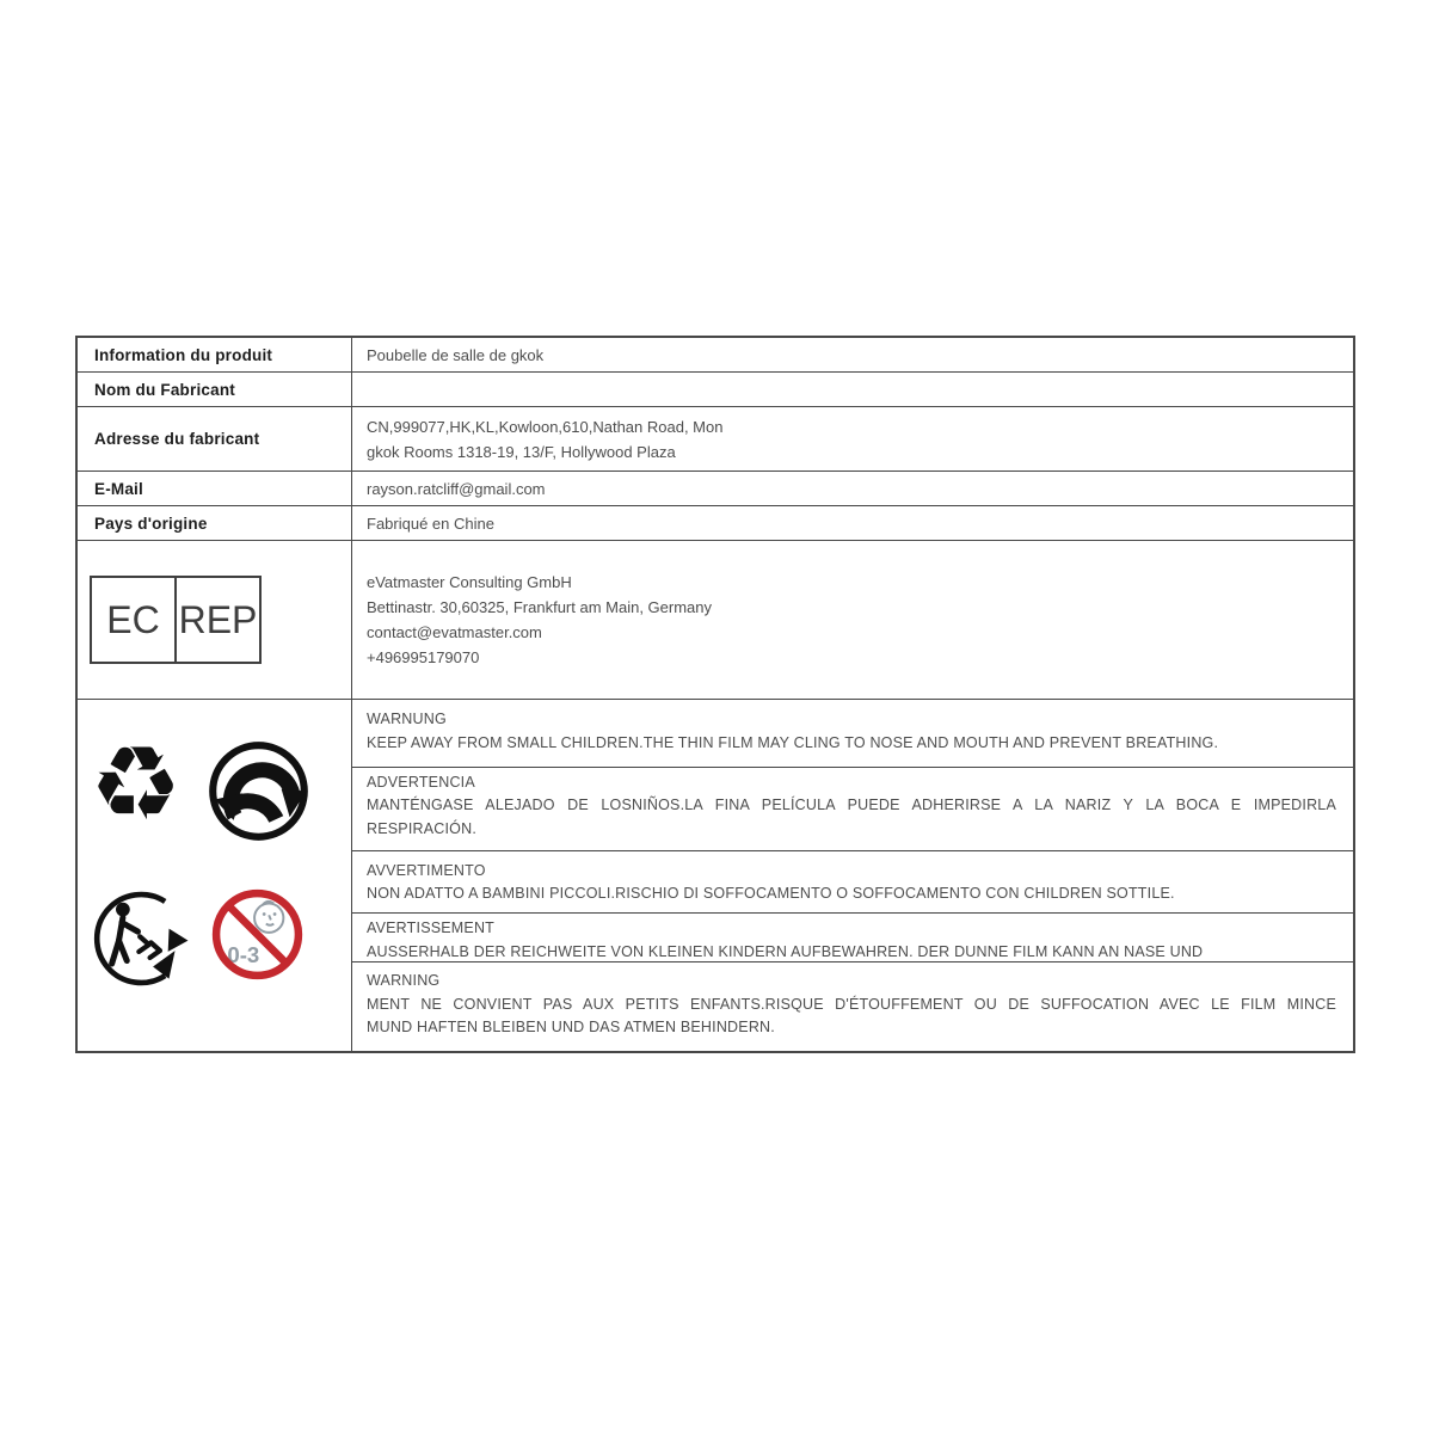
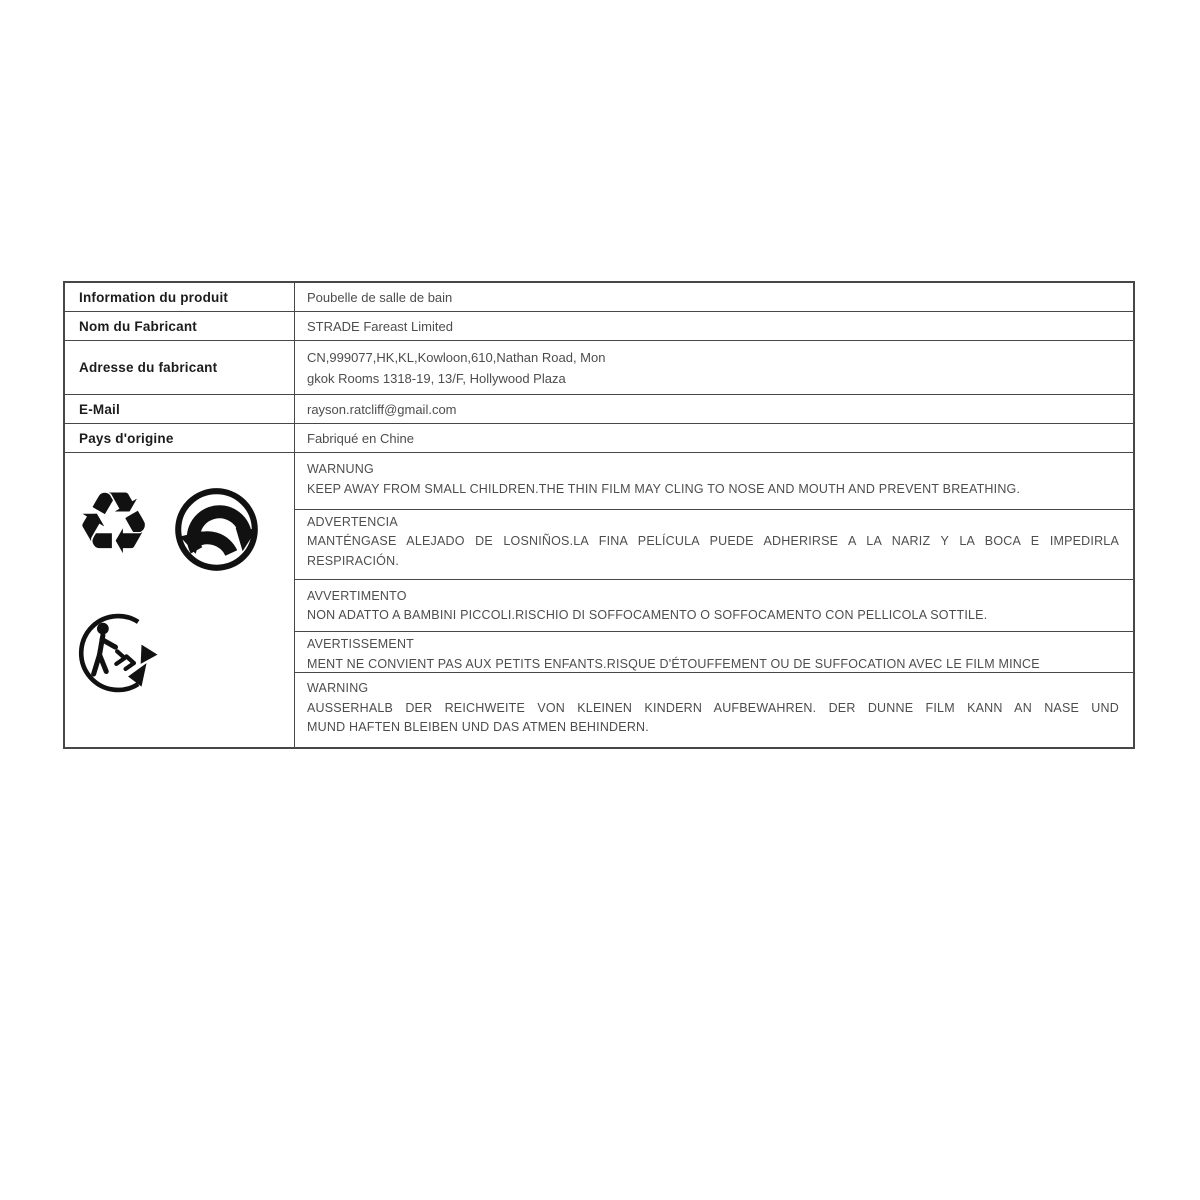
  Information du produit
- Poubelle de salle de gkok
+ Poubelle de salle de bain
  Nom du Fabricant
+ STRADE Fareast Limited
  Adresse du fabricant
  CN,999077,HK,KL,Kowloon,610,Nathan Road, Mon
  gkok Rooms 1318-19, 13/F, Hollywood Plaza
  E-Mail
  rayson.ratcliff@gmail.com
  Pays d'origine
  Fabriqué en Chine
- EC
- REP
- eVatmaster Consulting GmbH
- Bettinastr. 30,60325, Frankfurt am Main, Germany
- contact@evatmaster.com
- +496995179070
  ♻
- 0-3
  WARNUNG
  KEEP AWAY FROM SMALL CHILDREN.THE THIN FILM MAY CLING TO NOSE AND MOUTH AND PREVENT BREATHING.
  ADVERTENCIA
  MANTÉNGASE ALEJADO DE LOSNIÑOS.LA FINA PELÍCULA PUEDE ADHERIRSE A LA NARIZ Y LA BOCA E IMPEDIRLA
  RESPIRACIÓN.
  AVVERTIMENTO
- NON ADATTO A BAMBINI PICCOLI.RISCHIO DI SOFFOCAMENTO O SOFFOCAMENTO CON CHILDREN SOTTILE.
+ NON ADATTO A BAMBINI PICCOLI.RISCHIO DI SOFFOCAMENTO O SOFFOCAMENTO CON PELLICOLA SOTTILE.
  AVERTISSEMENT
- AUSSERHALB DER REICHWEITE VON KLEINEN KINDERN AUFBEWAHREN. DER DUNNE FILM KANN AN NASE UND
+ MENT NE CONVIENT PAS AUX PETITS ENFANTS.RISQUE D'ÉTOUFFEMENT OU DE SUFFOCATION AVEC LE FILM MINCE
  WARNING
- MENT NE CONVIENT PAS AUX PETITS ENFANTS.RISQUE D'ÉTOUFFEMENT OU DE SUFFOCATION AVEC LE FILM MINCE
+ AUSSERHALB DER REICHWEITE VON KLEINEN KINDERN AUFBEWAHREN. DER DUNNE FILM KANN AN NASE UND
  MUND HAFTEN BLEIBEN UND DAS ATMEN BEHINDERN.
